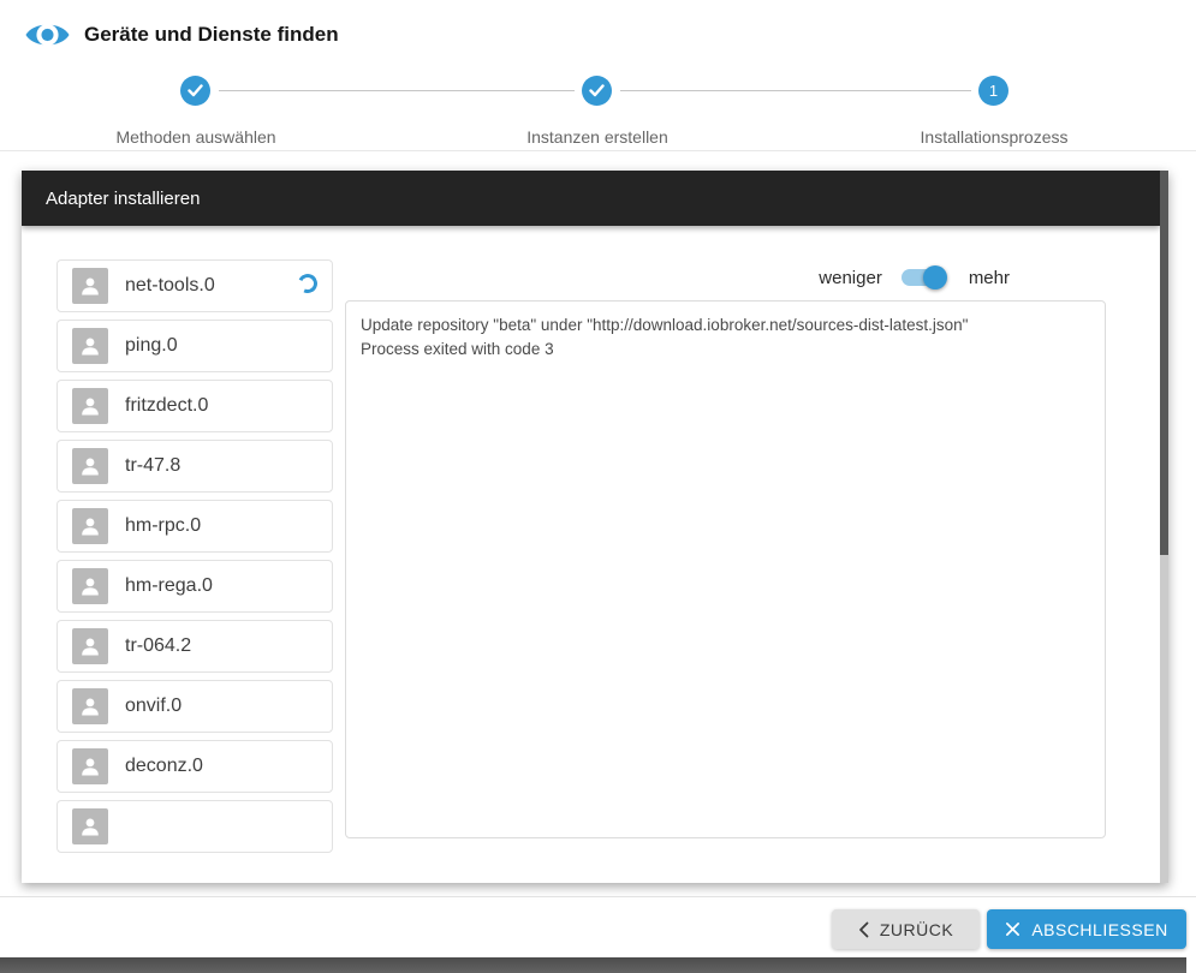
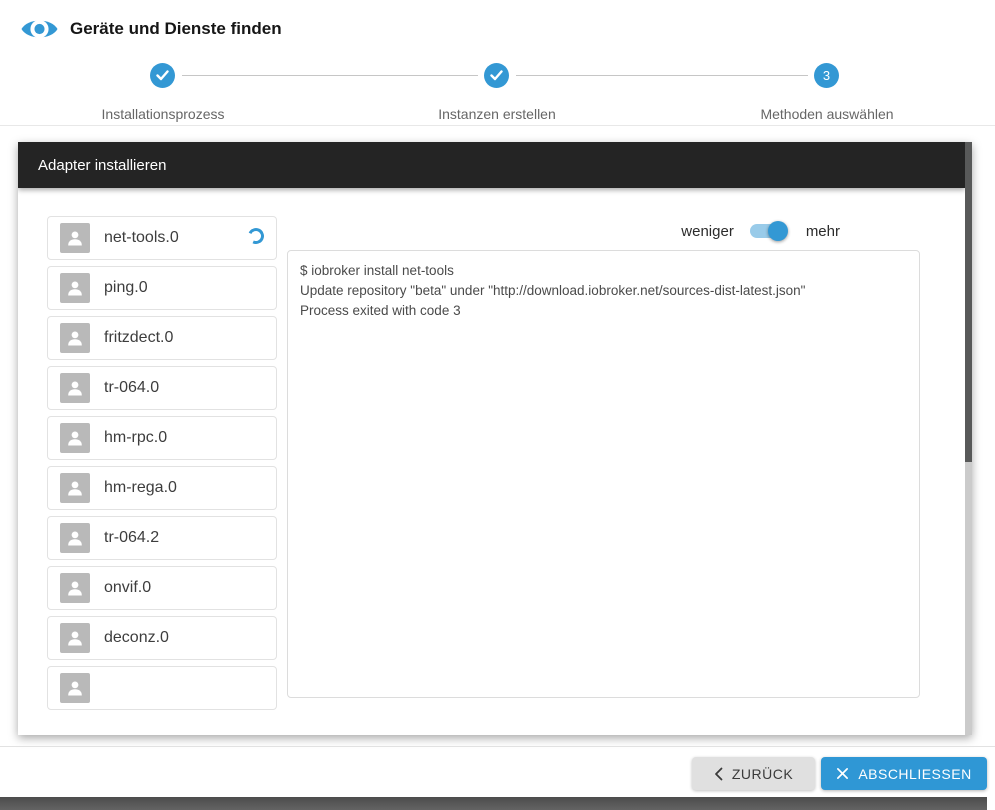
  Geräte und Dienste finden
- 1
+ 3
- Methoden auswählen
+ Installationsprozess
  Instanzen erstellen
- Installationsprozess
+ Methoden auswählen
  Adapter installieren
  net-tools.0
  ping.0
  fritzdect.0
- tr-47.8
+ tr-064.0
  hm-rpc.0
  hm-rega.0
  tr-064.2
  onvif.0
  deconz.0
  weniger
  mehr
+ $ iobroker install net-tools
  Update repository "beta" under "http://download.iobroker.net/sources-dist-latest.json"
  Process exited with code 3
  ZURÜCK
  ABSCHLIESSEN
